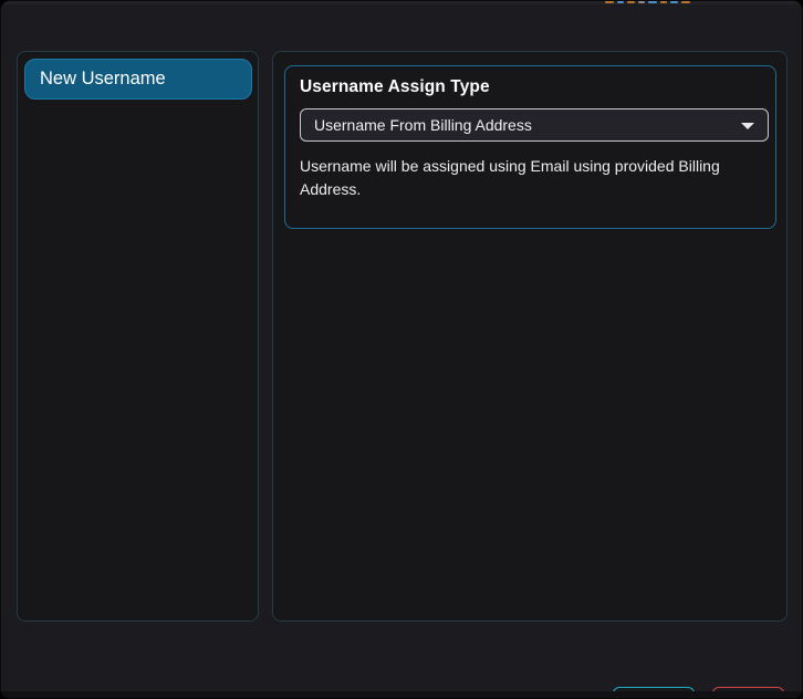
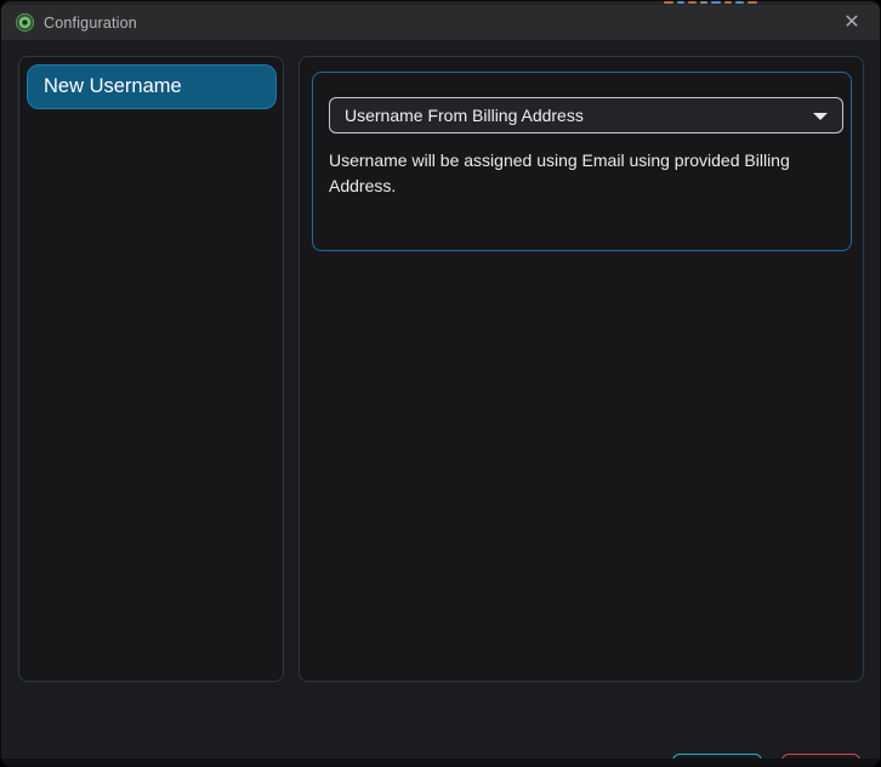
+ Configuration
+ ✕
  New Username
- Username Assign Type
  Username From Billing Address
  Username will be assigned using Email using provided Billing Address.
